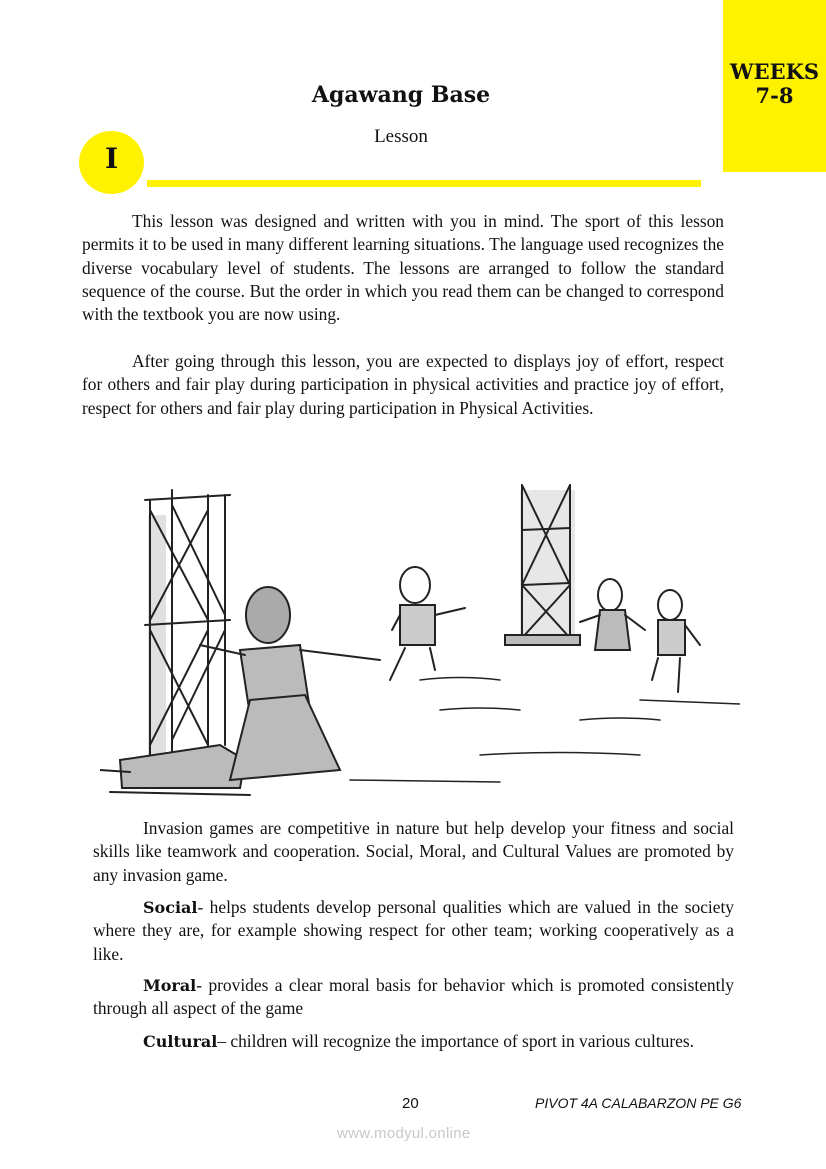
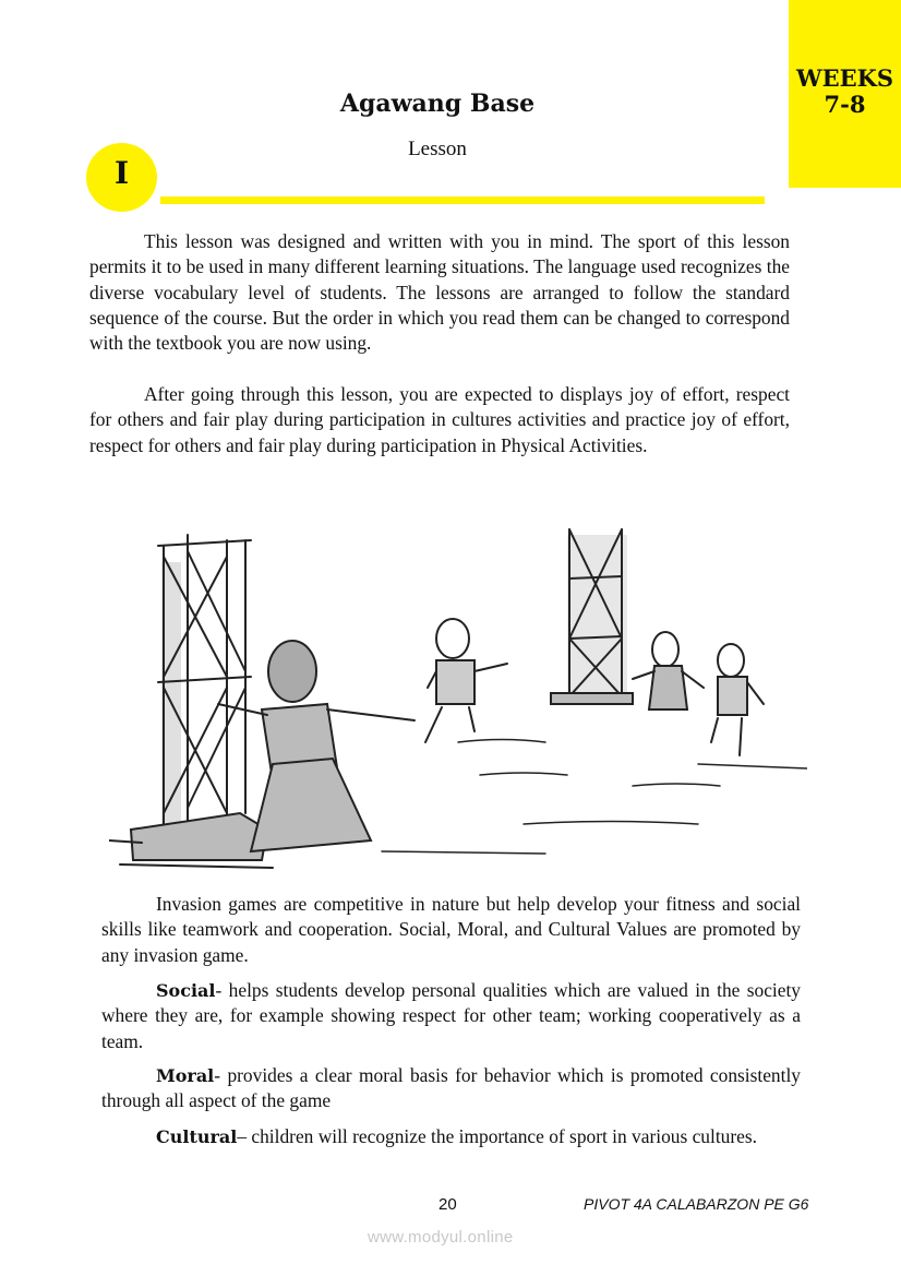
  WEEKS
  7-8
  Agawang Base
  Lesson
  I
  This lesson was designed and written with you in mind. The sport of this lesson permits it to be used in many different learning situations. The language used recognizes the diverse vocabulary level of students. The lessons are arranged to follow the standard sequence of the course. But the order in which you read them can be changed to correspond with the textbook you are now using.
- After going through this lesson, you are expected to displays joy of effort, respect for others and fair play during participation in physical activities and practice joy of effort, respect for others and fair play during participation in Physical Activities.
+ After going through this lesson, you are expected to displays joy of effort, respect for others and fair play during participation in cultures activities and practice joy of effort, respect for others and fair play during participation in Physical Activities.
  Invasion games are competitive in nature but help develop your fitness and social skills like teamwork and cooperation. Social, Moral, and Cultural Values are promoted by any invasion game.
- Social- helps students develop personal qualities which are valued in the society where they are, for example showing respect for other team; working cooperatively as a like.
+ Social- helps students develop personal qualities which are valued in the society where they are, for example showing respect for other team; working cooperatively as a team.
  Moral- provides a clear moral basis for behavior which is promoted consistently through all aspect of the game
  Cultural– children will recognize the importance of sport in various cultures.
  20
  PIVOT 4A CALABARZON PE G6
  www.modyul.online
